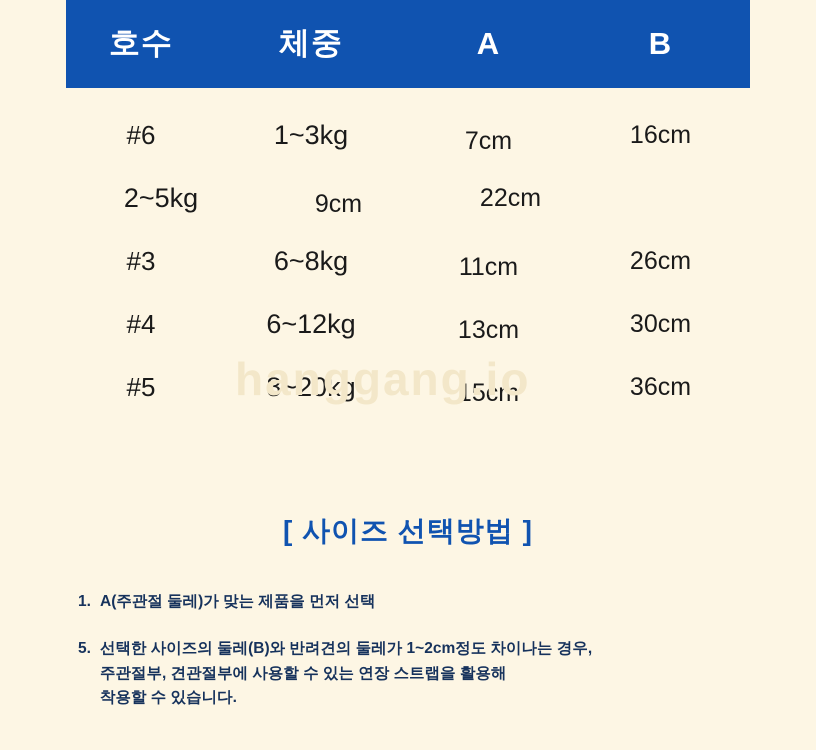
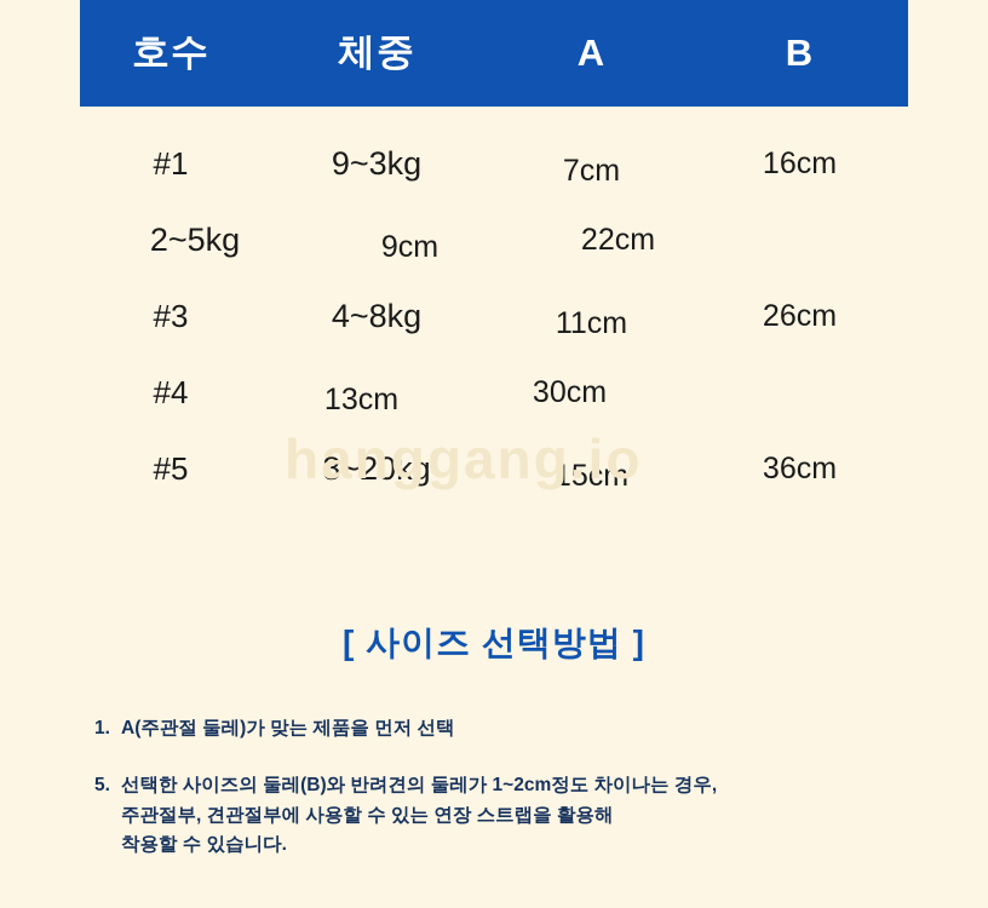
  호수
  체중
  A
  B
- #6
+ #1
- 1~3kg
+ 9~3kg
  7cm
  16cm
  2~5kg
  9cm
  22cm
  #3
- 6~8kg
+ 4~8kg
  11cm
  26cm
  #4
- 6~12kg
  13cm
  30cm
  #5
  8~20kg
  15cm
  36cm
  hanggang.io
  [ 사이즈 선택방법 ]
  1.
  A(주관절 둘레)가 맞는 제품을 먼저 선택
  5.
  선택한 사이즈의 둘레(B)와 반려견의 둘레가 1~2cm정도 차이나는 경우,
  주관절부, 견관절부에 사용할 수 있는 연장 스트랩을 활용해
  착용할 수 있습니다.
